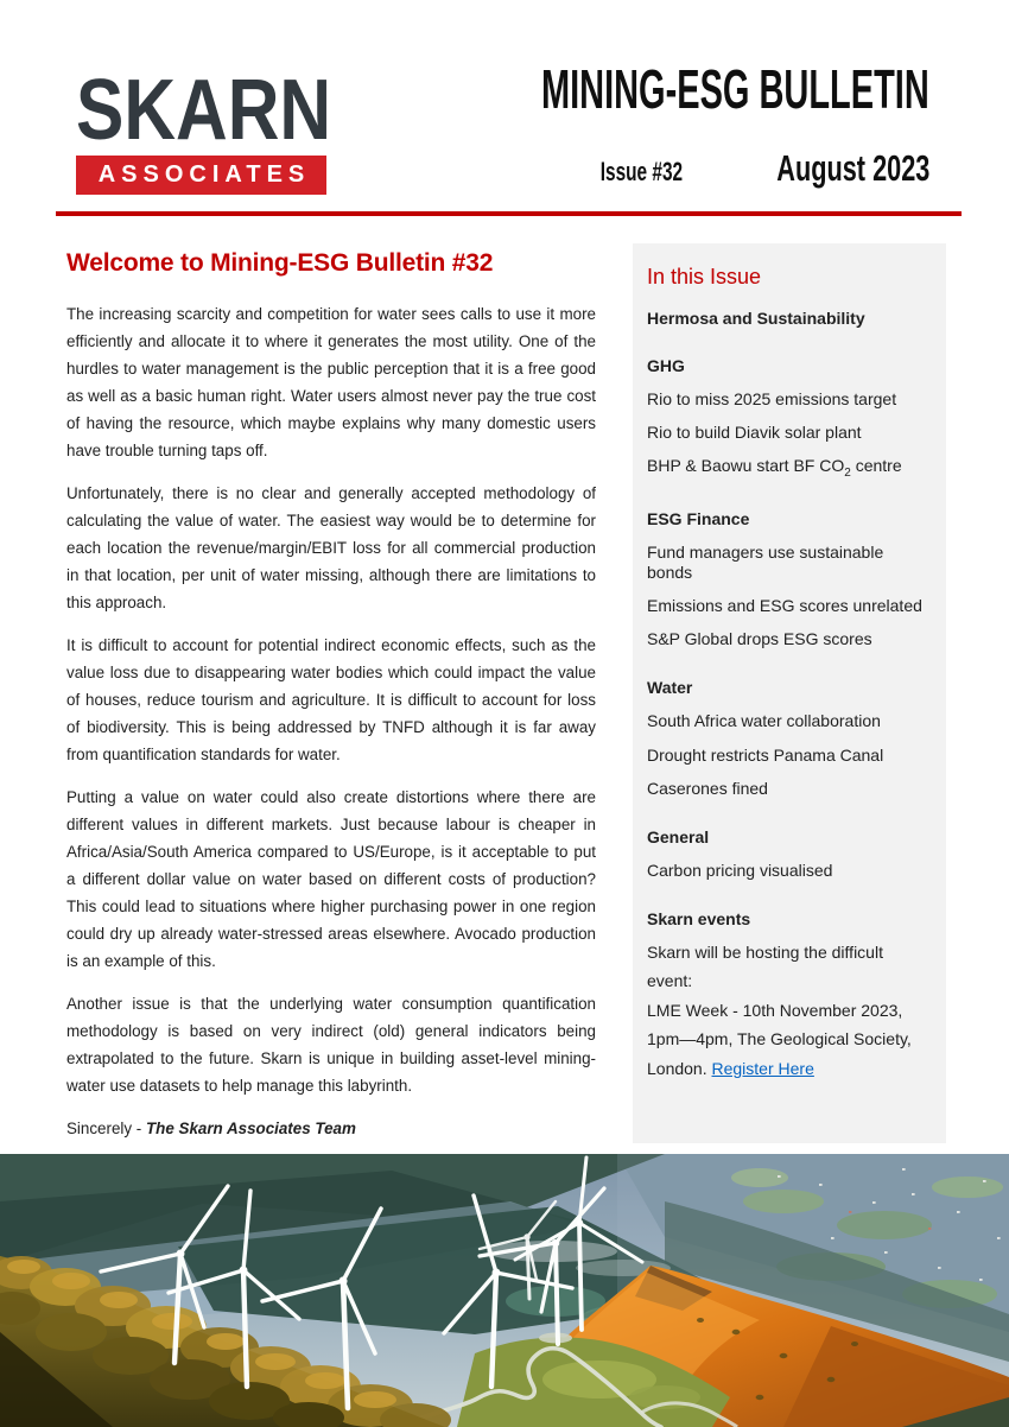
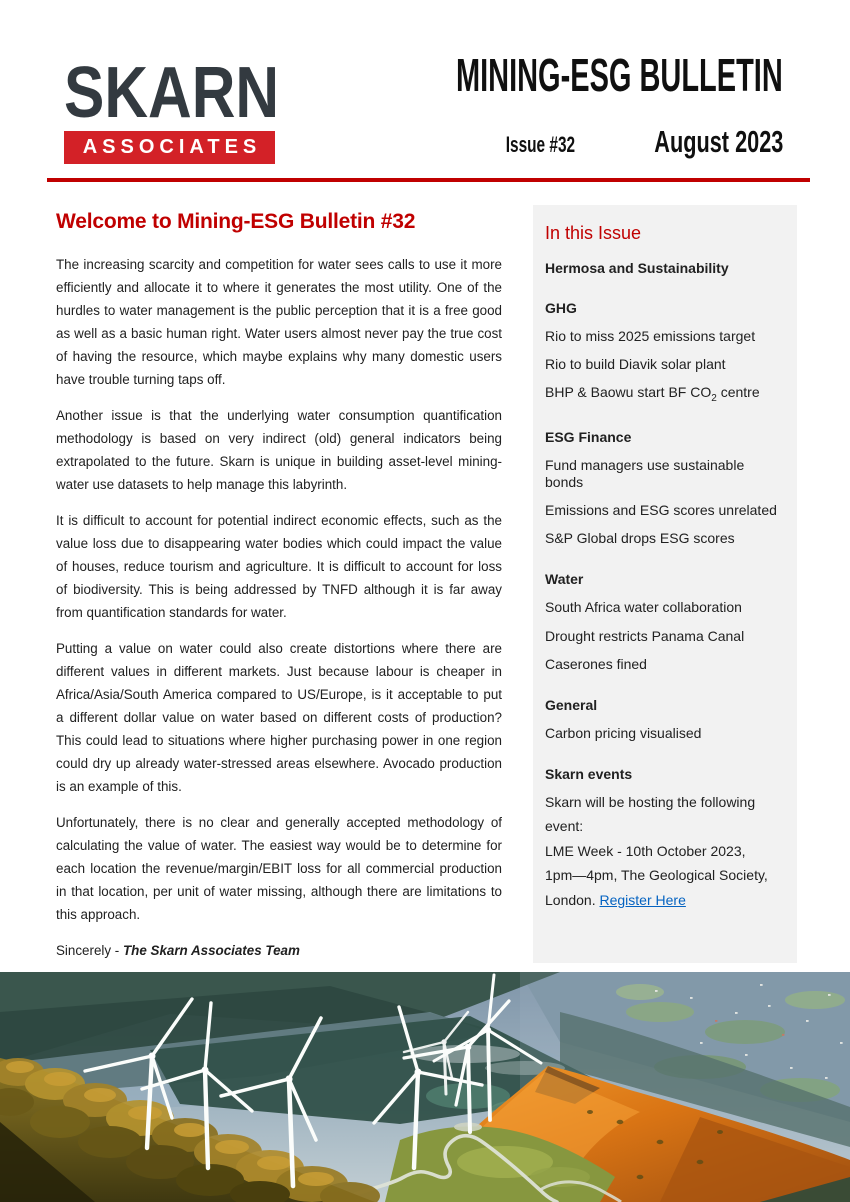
  SKARN
  ASSOCIATES
  MINING-ESG BULLETIN
  Issue #32
  August 2023
  Welcome to Mining-ESG Bulletin #32
  The increasing scarcity and competition for water sees calls to use it more efficiently and allocate it to where it generates the most utility. One of the hurdles to water management is the public perception that it is a free good as well as a basic human right. Water users almost never pay the true cost of having the resource, which maybe explains why many domestic users have trouble turning taps off.
- Unfortunately, there is no clear and generally accepted methodology of calculating the value of water. The easiest way would be to determine for each location the revenue/margin/EBIT loss for all commercial production in that location, per unit of water missing, although there are limitations to this approach.
+ Another issue is that the underlying water consumption quantification methodology is based on very indirect (old) general indicators being extrapolated to the future. Skarn is unique in building asset-level mining-water use datasets to help manage this labyrinth.
  It is difficult to account for potential indirect economic effects, such as the value loss due to disappearing water bodies which could impact the value of houses, reduce tourism and agriculture. It is difficult to account for loss of biodiversity. This is being addressed by TNFD although it is far away from quantification standards for water.
  Putting a value on water could also create distortions where there are different values in different markets. Just because labour is cheaper in Africa/Asia/South America compared to US/Europe, is it acceptable to put a different dollar value on water based on different costs of production? This could lead to situations where higher purchasing power in one region could dry up already water-stressed areas elsewhere. Avocado production is an example of this.
- Another issue is that the underlying water consumption quantification methodology is based on very indirect (old) general indicators being extrapolated to the future. Skarn is unique in building asset-level mining-water use datasets to help manage this labyrinth.
+ Unfortunately, there is no clear and generally accepted methodology of calculating the value of water. The easiest way would be to determine for each location the revenue/margin/EBIT loss for all commercial production in that location, per unit of water missing, although there are limitations to this approach.
  Sincerely - The Skarn Associates Team
  In this Issue
  Hermosa and Sustainability
  GHG
  Rio to miss 2025 emissions target
  Rio to build Diavik solar plant
  BHP & Baowu start BF CO2 centre
  ESG Finance
  Fund managers use sustainable bonds
  Emissions and ESG scores unrelated
  S&P Global drops ESG scores
  Water
  South Africa water collaboration
  Drought restricts Panama Canal
  Caserones fined
  General
  Carbon pricing visualised
  Skarn events
- Skarn will be hosting the difficult
+ Skarn will be hosting the following
  event:
- LME Week - 10th November 2023,
+ LME Week - 10th October 2023,
  1pm—4pm, The Geological Society,
  London. Register Here
